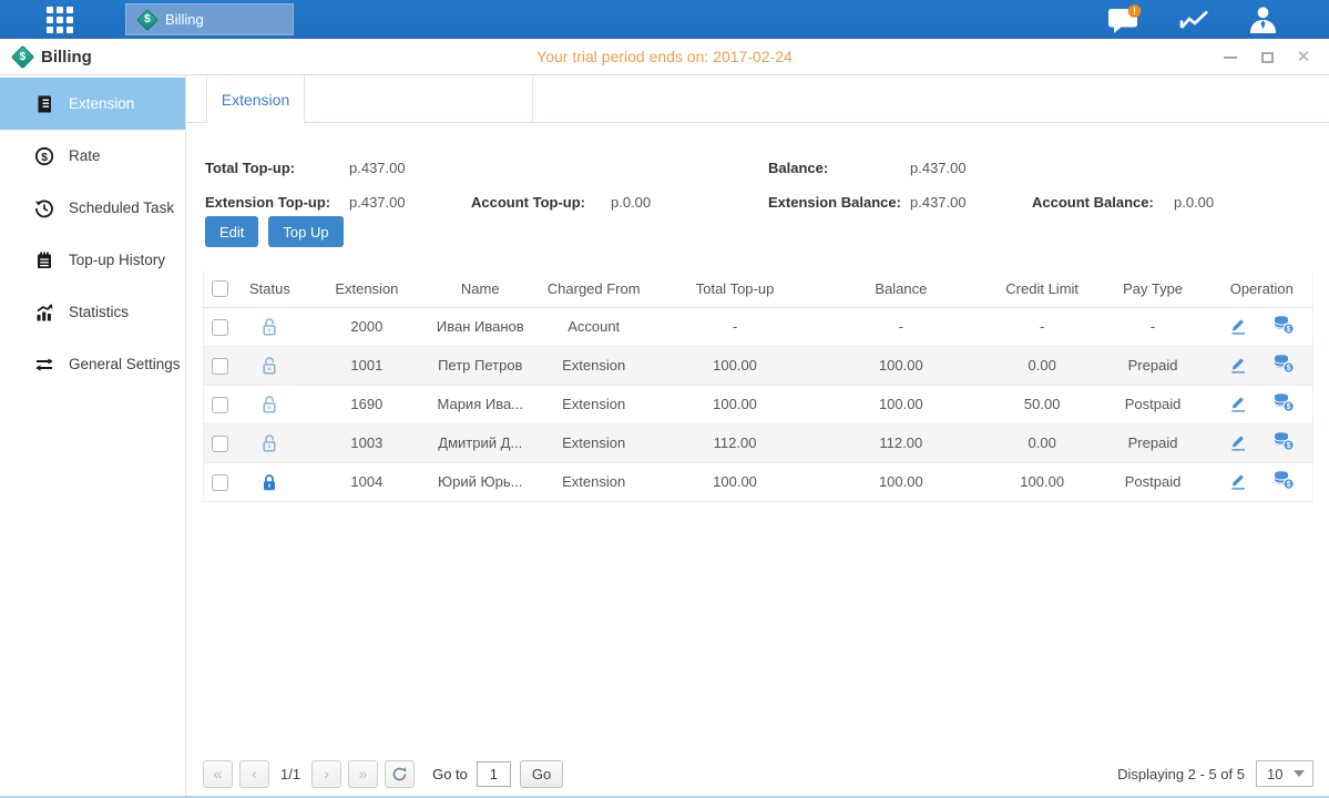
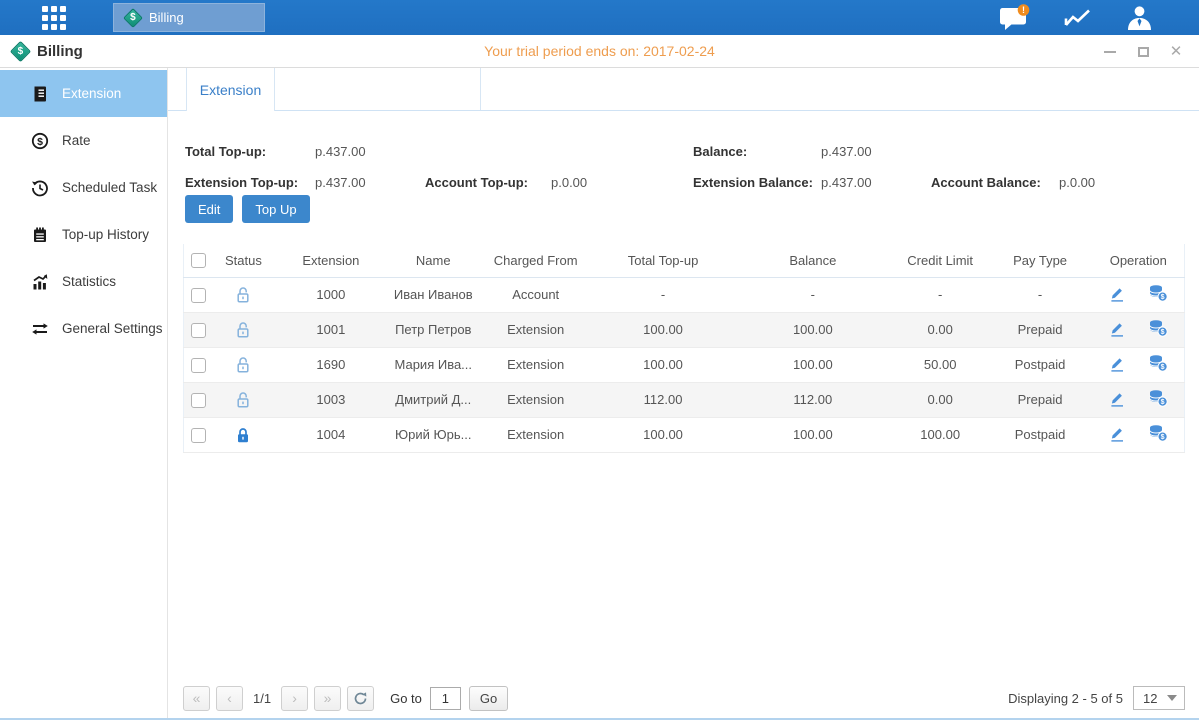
  Billing
  !
  Billing
  Your trial period ends on: 2017-02-24
  ✕
  Extension
  $
  Rate
  Scheduled Task
  Top-up History
  Statistics
  General Settings
  Extension
  Total Top-up:
  p.437.00
  Balance:
  p.437.00
  Extension Top-up:
  p.437.00
  Account Top-up:
  p.0.00
  Extension Balance:
  p.437.00
  Account Balance:
  p.0.00
  Edit
  Top Up
  	Status	Extension	Name	Charged From	Total Top-up	Balance	Credit Limit	Pay Type	Operation
- 		2000	Иван Иванов	Account	-	-	-	-
+ 		1000	Иван Иванов	Account	-	-	-	-
  		1001	Петр Петров	Extension	100.00	100.00	0.00	Prepaid
  		1690	Мария Ива...	Extension	100.00	100.00	50.00	Postpaid
  		1003	Дмитрий Д...	Extension	112.00	112.00	0.00	Prepaid
  		1004	Юрий Юрь...	Extension	100.00	100.00	100.00	Postpaid
  «
  ‹
  1/1
  ›
  »
  Go to
  1
  Go
  Displaying 2 - 5 of 5
- 10
+ 12
